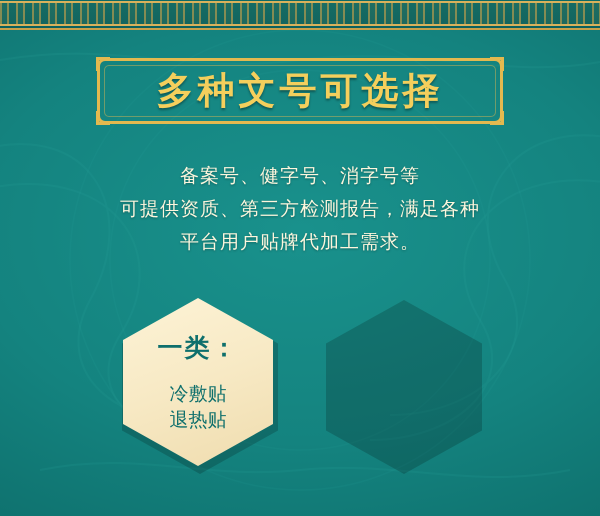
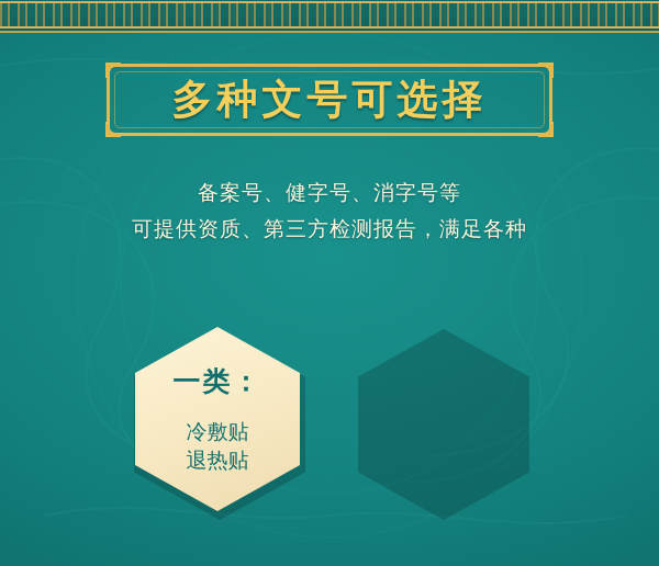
  多种文号可选择
  备案号、健字号、消字号等
  可提供资质、第三方检测报告，满足各种
- 平台用户贴牌代加工需求。
  一类：
  冷敷贴
  退热贴
